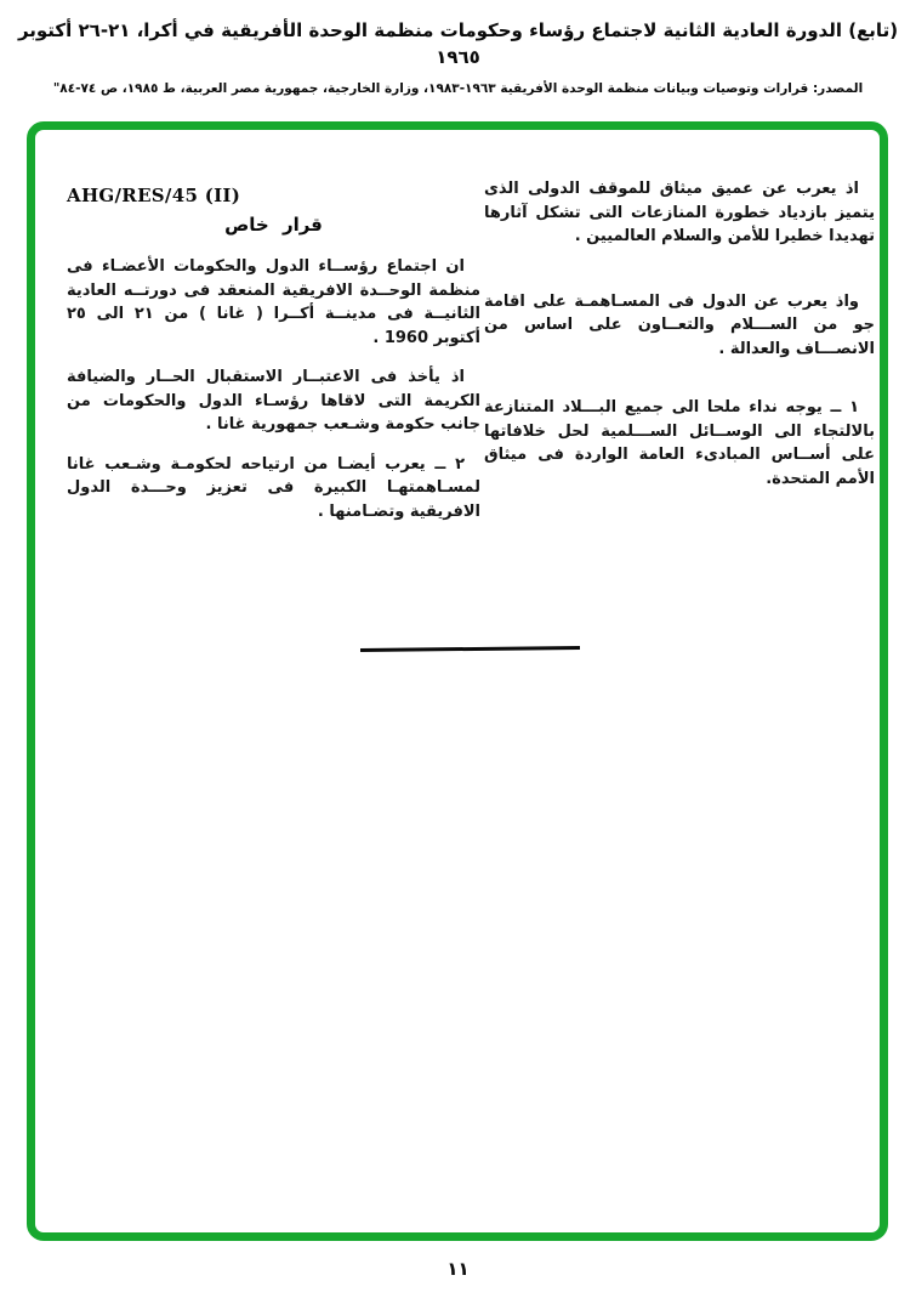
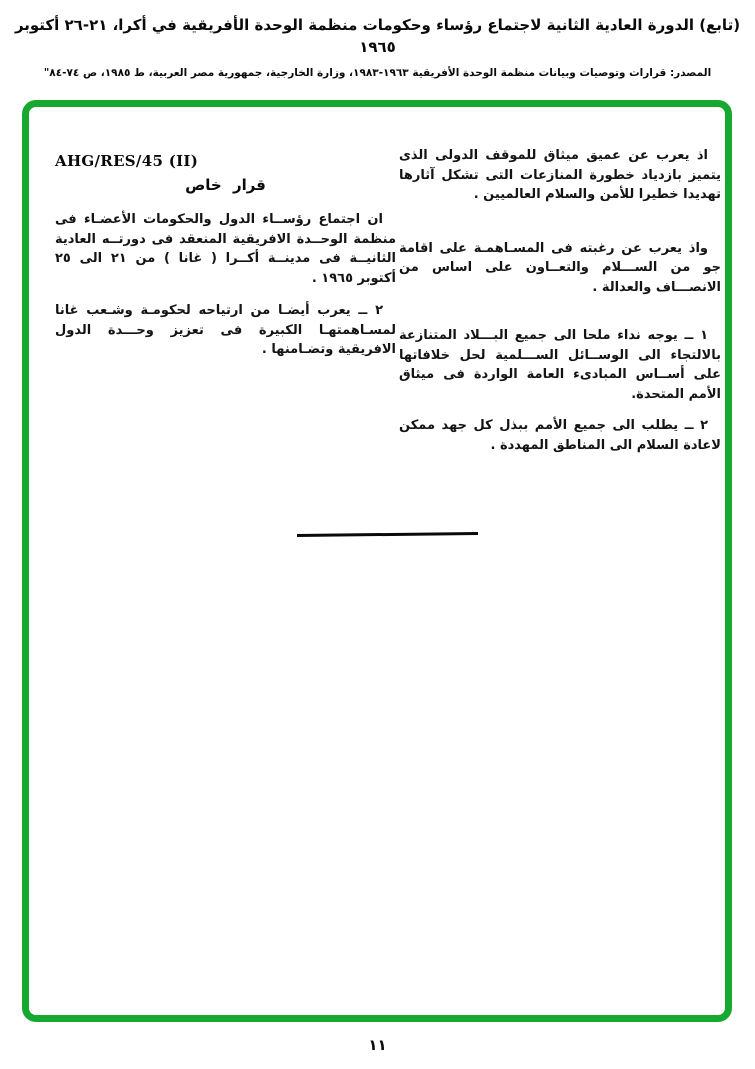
  (تابع) الدورة العادية الثانية لاجتماع رؤساء وحكومات منظمة الوحدة الأفريقية في أكرا، ٢١-٢٦ أكتوبر ١٩٦٥
  المصدر: قرارات وتوصيات وبيانات منظمة الوحدة الأفريقية ١٩٦٣-١٩٨٣، وزارة الخارجية، جمهورية مصر العربية، ط ١٩٨٥، ص ٧٤-٨٤"
  AHG/RES/45 (II)
  قرار خاص
- ان اجتماع رؤســاء الدول والحكومات الأعضـاء فى منظمة الوحــدة الافريقية المنعقد فى دورتــه العادية الثانيــة فى مدينــة أكــرا ( غانا ) من ٢١ الى ٢٥ أكتوبر 1960 .
+ ان اجتماع رؤســاء الدول والحكومات الأعضـاء فى منظمة الوحــدة الافريقية المنعقد فى دورتــه العادية الثانيــة فى مدينــة أكــرا ( غانا ) من ٢١ الى ٢٥ أكتوبر ١٩٦٥ .
- اذ يأخذ فى الاعتبــار الاستقبال الحــار والضيافة الكريمة التى لاقاها رؤسـاء الدول والحكومات من جانب حكومة وشـعب جمهورية غانا .
  ٢ ــ يعرب أيضـا من ارتياحه لحكومـة وشـعب غانا لمسـاهمتهـا الكبيرة فى تعزيز وحـــدة الدول الافريقية وتضـامنها .
  اذ يعرب عن عميق ميثاق للموقف الدولى الذى يتميز بازدياد خطورة المنازعات التى تشكل آثارها تهديدا خطيرا للأمن والسلام العالميين .
- واذ يعرب عن الدول فى المسـاهمـة على اقامة جو من الســـلام والتعــاون على اساس من الانصـــاف والعدالة .
+ واذ يعرب عن رغبته فى المسـاهمـة على اقامة جو من الســـلام والتعــاون على اساس من الانصـــاف والعدالة .
  ١ ــ يوجه نداء ملحا الى جميع البـــلاد المتنازعة بالالتجاء الى الوســائل الســـلمية لحل خلافاتها على أســاس المبادىء العامة الواردة فى ميثاق الأمم المتحدة.
+ ٢ ــ يطلب الى جميع الأمم ببذل كل جهد ممكن لاعادة السلام الى المناطق المهددة .
  ١١
